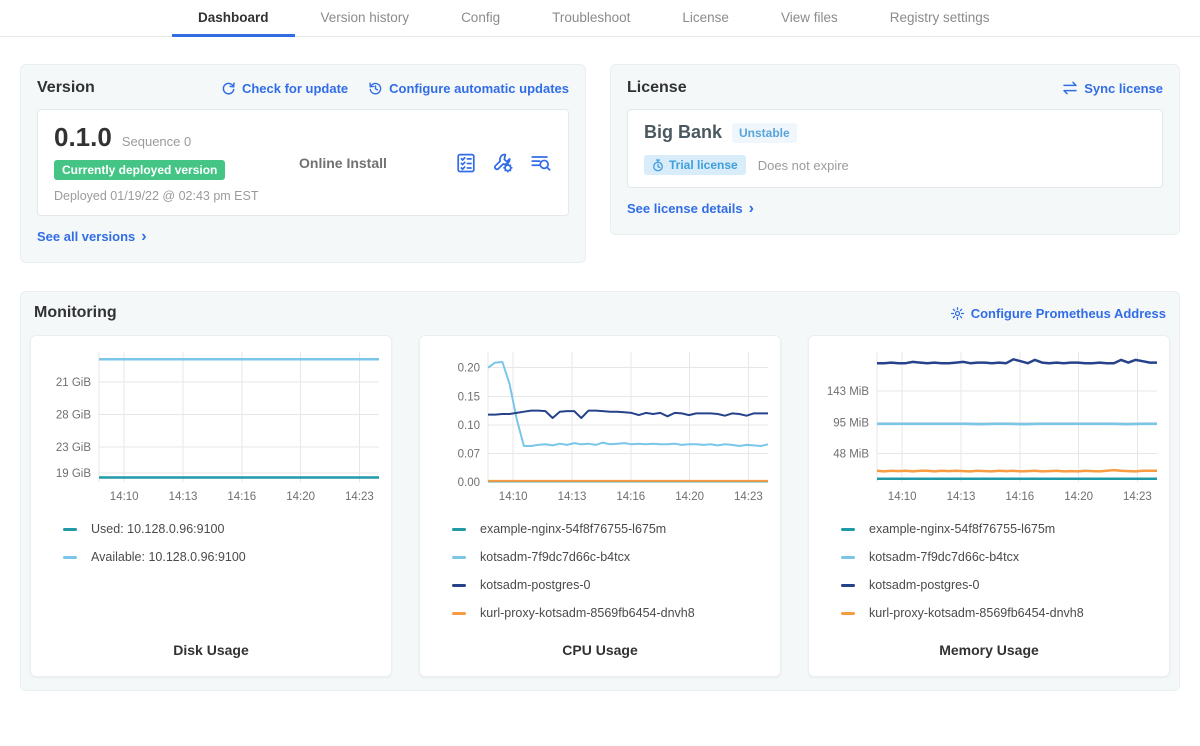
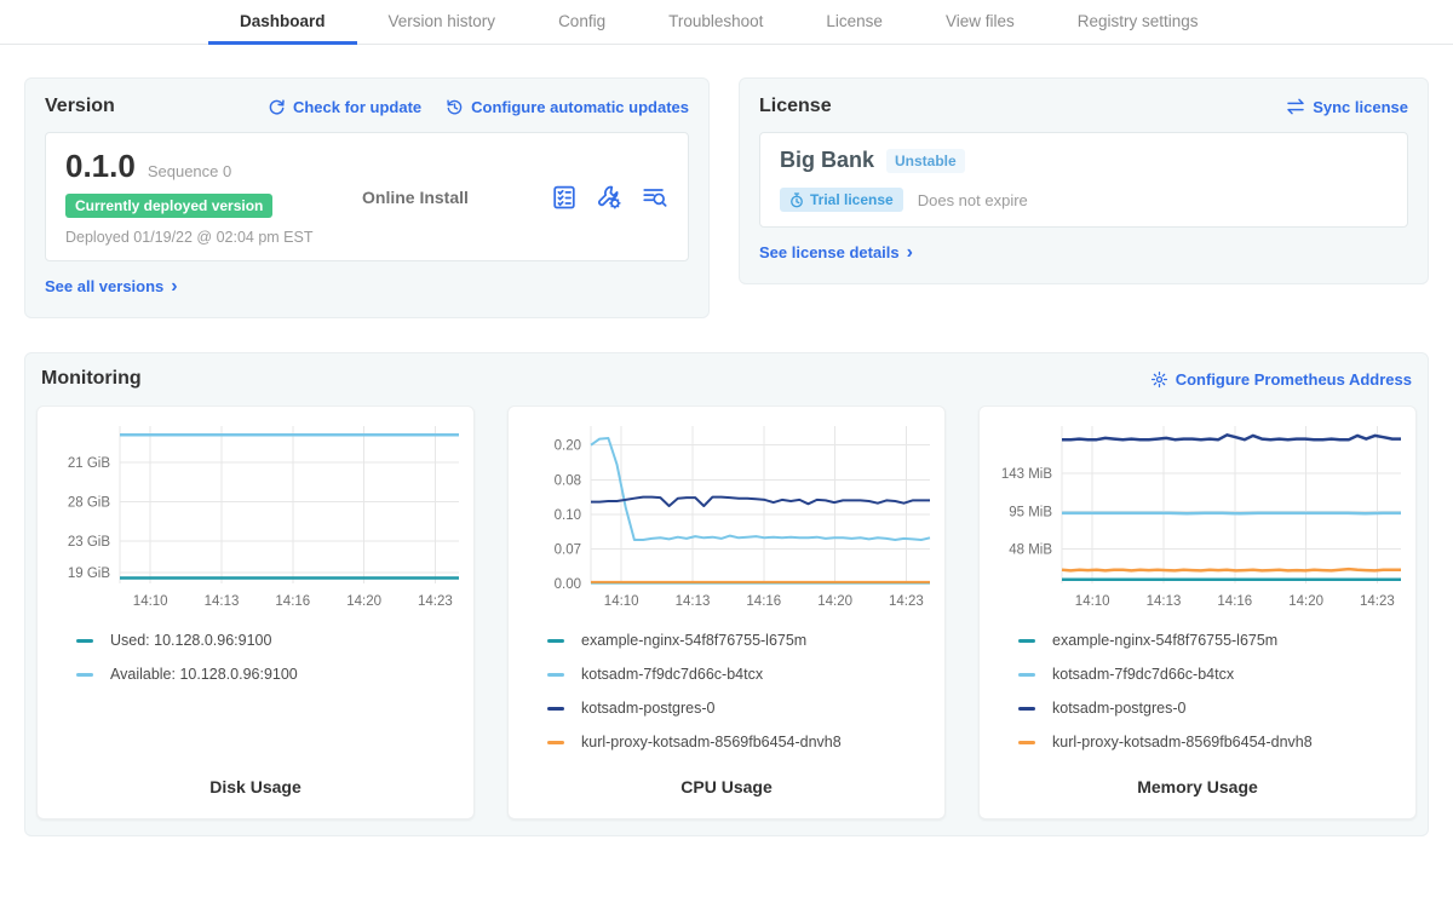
  Dashboard
  Version history
  Config
  Troubleshoot
  License
  View files
  Registry settings
  Version
  Check for update
  Configure automatic updates
  0.1.0
  Sequence 0
  Currently deployed version
- Deployed 01/19/22 @ 02:43 pm EST
+ Deployed 01/19/22 @ 02:04 pm EST
  Online Install
  See all versions
  ›
  License
  Sync license
  Big Bank
  Unstable
  Trial license
  Does not expire
  See license details
  ›
  Monitoring
  Configure Prometheus Address
  19 GiB
  23 GiB
  28 GiB
  21 GiB
  14:10
  14:13
  14:16
  14:20
  14:23
  Used: 10.128.0.96:9100
  Available: 10.128.0.96:9100
  Disk Usage
  0.00
  0.07
  0.10
- 0.15
+ 0.08
  0.20
  14:10
  14:13
  14:16
  14:20
  14:23
  example-nginx-54f8f76755-l675m
  kotsadm-7f9dc7d66c-b4tcx
  kotsadm-postgres-0
  kurl-proxy-kotsadm-8569fb6454-dnvh8
  CPU Usage
  48 MiB
  95 MiB
  143 MiB
  14:10
  14:13
  14:16
  14:20
  14:23
  example-nginx-54f8f76755-l675m
  kotsadm-7f9dc7d66c-b4tcx
  kotsadm-postgres-0
  kurl-proxy-kotsadm-8569fb6454-dnvh8
  Memory Usage
